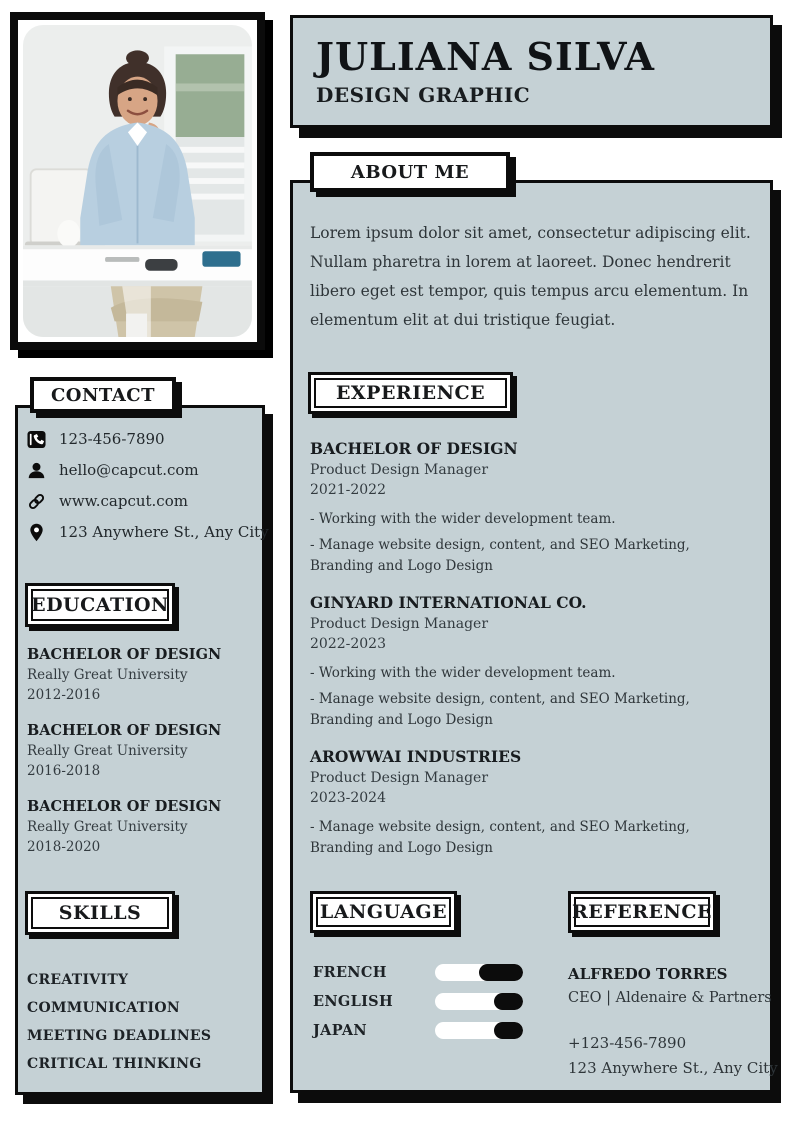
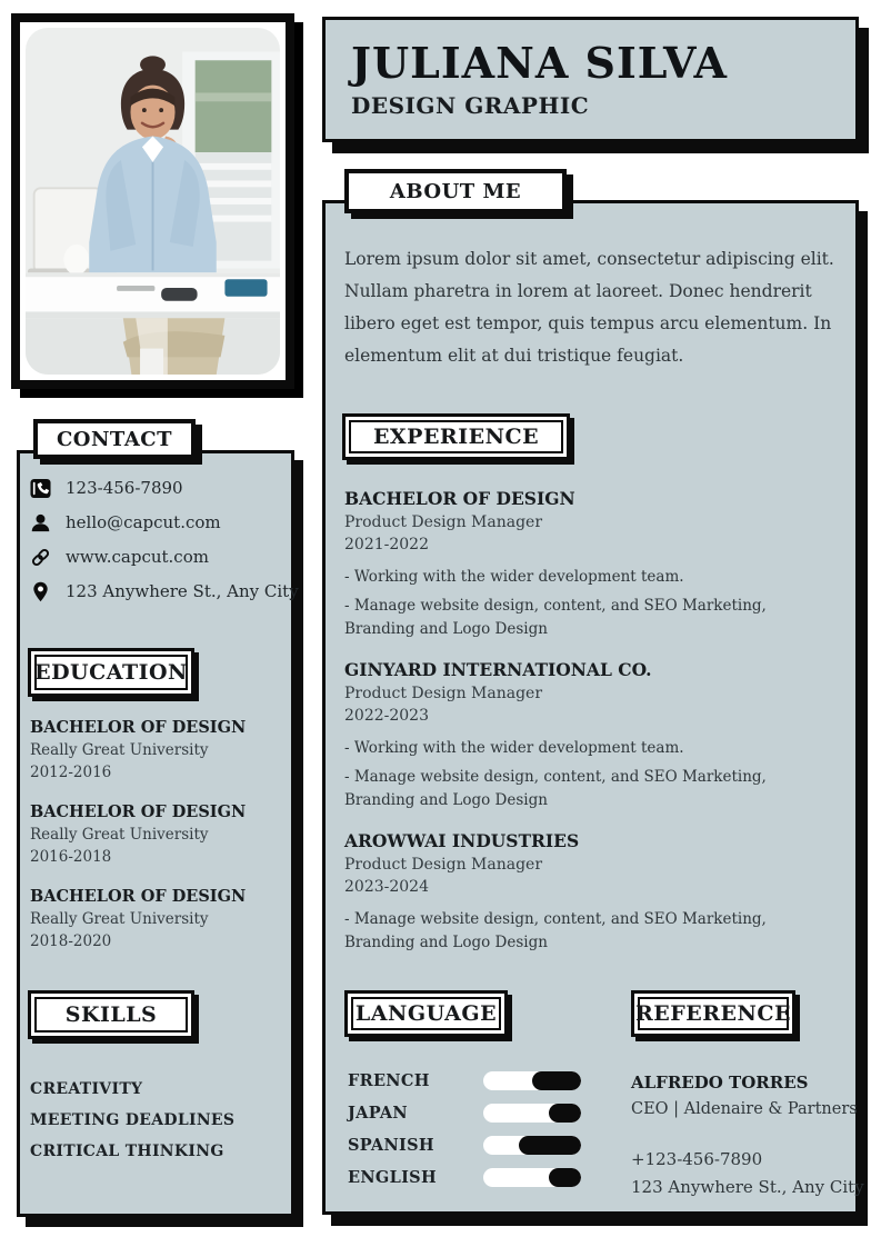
  CONTACT
  123-456-7890
  hello@capcut.com
  www.capcut.com
  123 Anywhere St., Any City
  EDUCATION
  BACHELOR OF DESIGN
  Really Great University
  2012-2016
  BACHELOR OF DESIGN
  Really Great University
  2016-2018
  BACHELOR OF DESIGN
  Really Great University
  2018-2020
  SKILLS
  CREATIVITY
- COMMUNICATION
  MEETING DEADLINES
  CRITICAL THINKING
  JULIANA SILVA
  DESIGN GRAPHIC
  ABOUT ME
  Lorem ipsum dolor sit amet, consectetur adipiscing elit. Nullam pharetra in lorem at laoreet. Donec hendrerit libero eget est tempor, quis tempus arcu elementum. In elementum elit at dui tristique feugiat.
  EXPERIENCE
  BACHELOR OF DESIGN
  Product Design Manager
  2021-2022
  - Working with the wider development team.
  - Manage website design, content, and SEO Marketing, Branding and Logo Design
  GINYARD INTERNATIONAL CO.
  Product Design Manager
  2022-2023
  - Working with the wider development team.
  - Manage website design, content, and SEO Marketing, Branding and Logo Design
  AROWWAI INDUSTRIES
  Product Design Manager
  2023-2024
  - Manage website design, content, and SEO Marketing, Branding and Logo Design
  LANGUAGE
  FRENCH
- ENGLISH
+ JAPAN
+ SPANISH
- JAPAN
+ ENGLISH
  REFERENCE
  ALFREDO TORRES
  CEO | Aldenaire & Partners
  +123-456-7890
  123 Anywhere St., Any City
